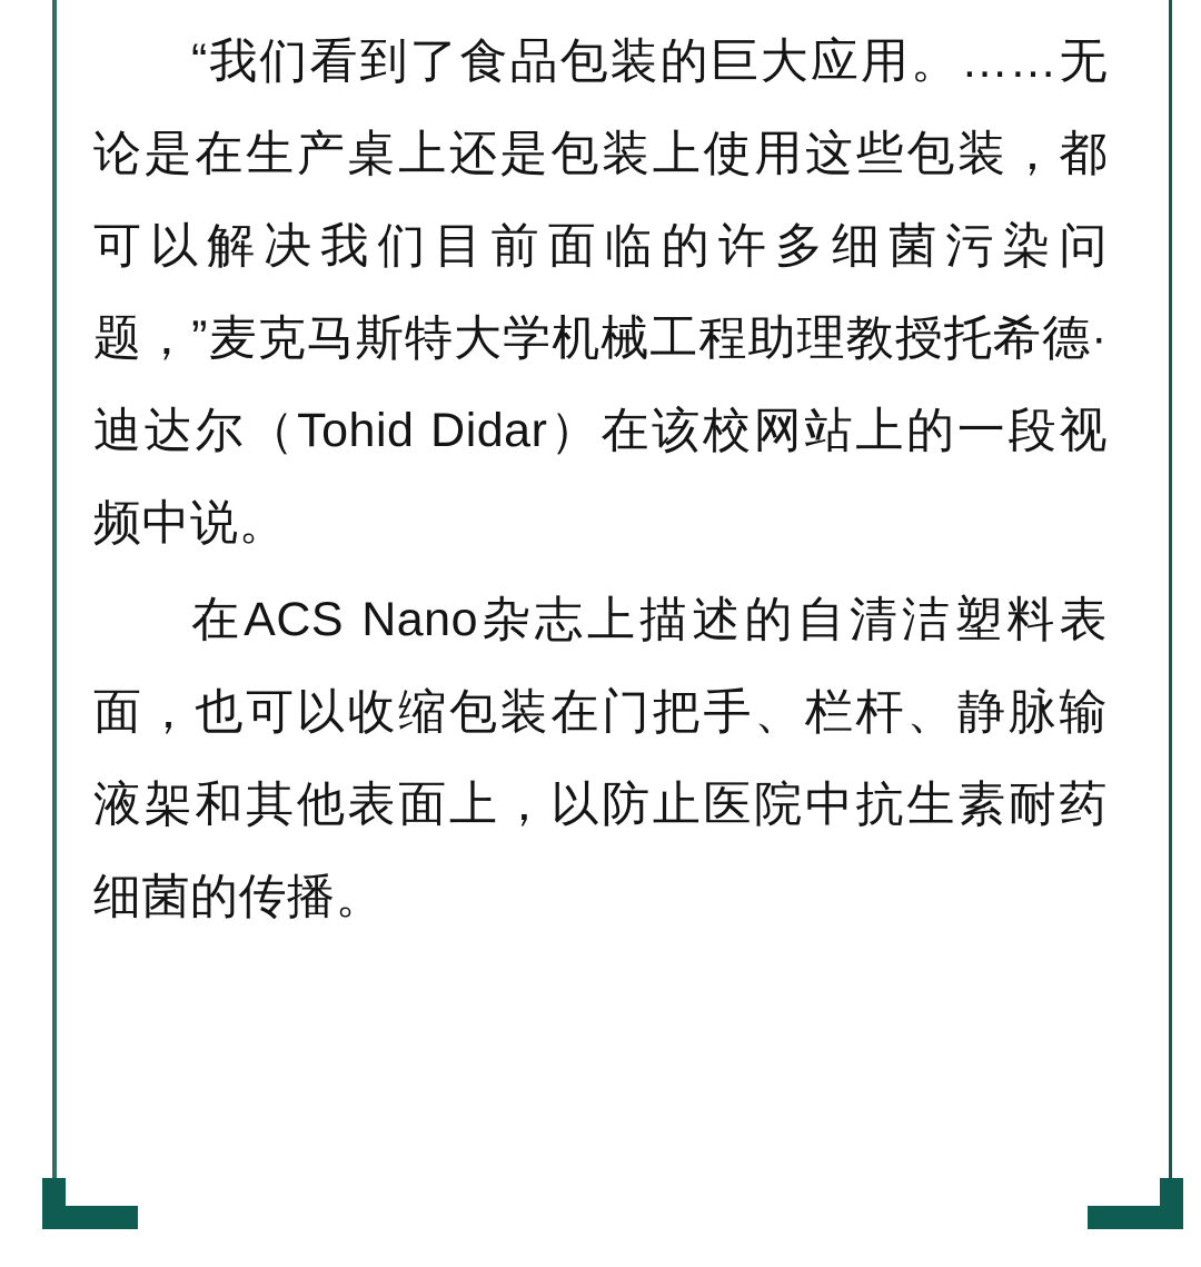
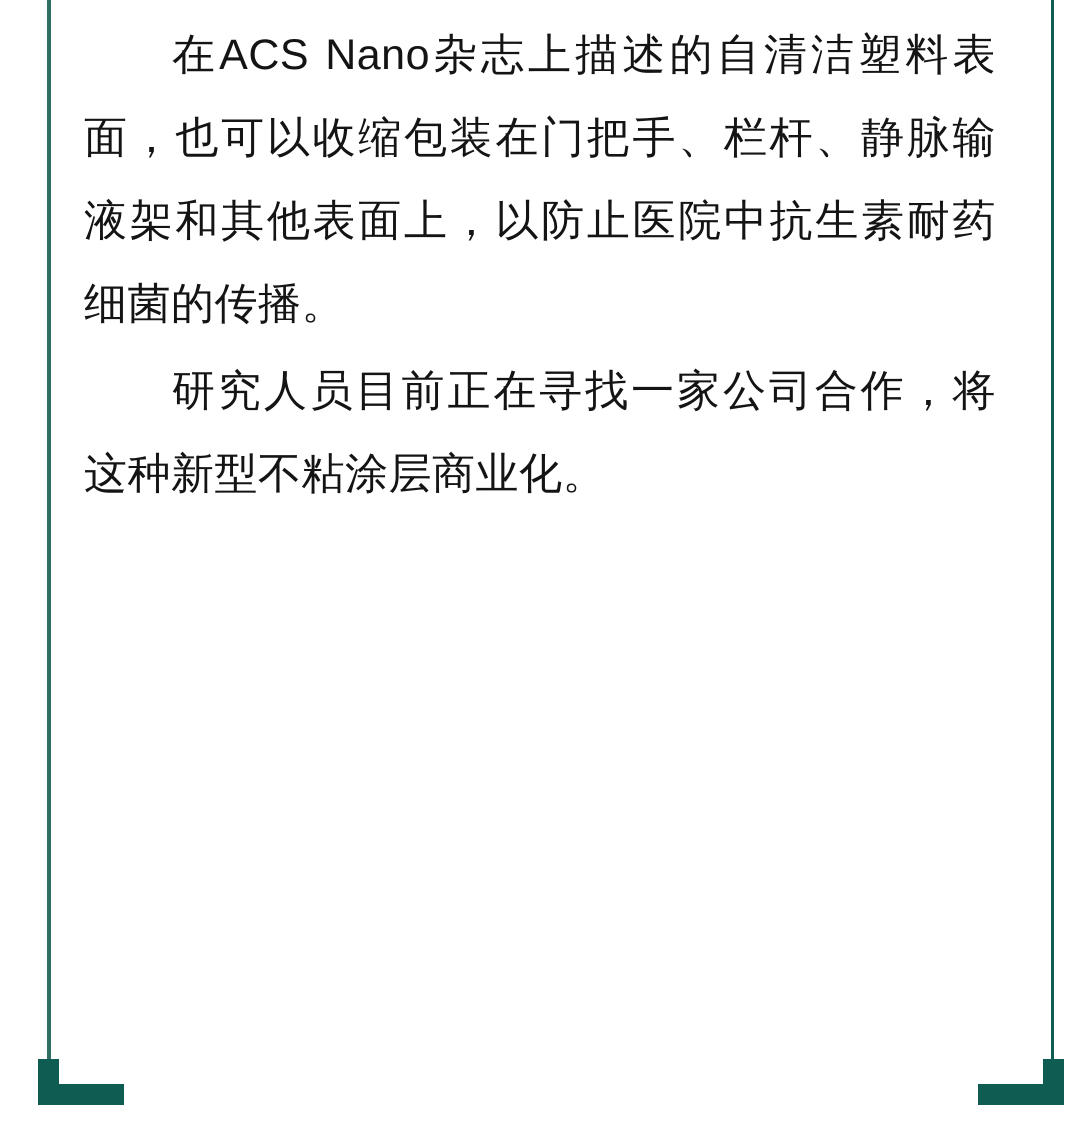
- “我们看到了食品包装的巨大应用。……无论是在生产桌上还是包装上使用这些包装，都可以解决我们目前面临的许多细菌污染问题，”麦克马斯特大学机械工程助理教授托希德·迪达尔（Tohid Didar）在该校网站上的一段视频中说。
  在ACS Nano杂志上描述的自清洁塑料表面，也可以收缩包装在门把手、栏杆、静脉输液架和其他表面上，以防止医院中抗生素耐药细菌的传播。
+ 研究人员目前正在寻找一家公司合作，将这种新型不粘涂层商业化。
